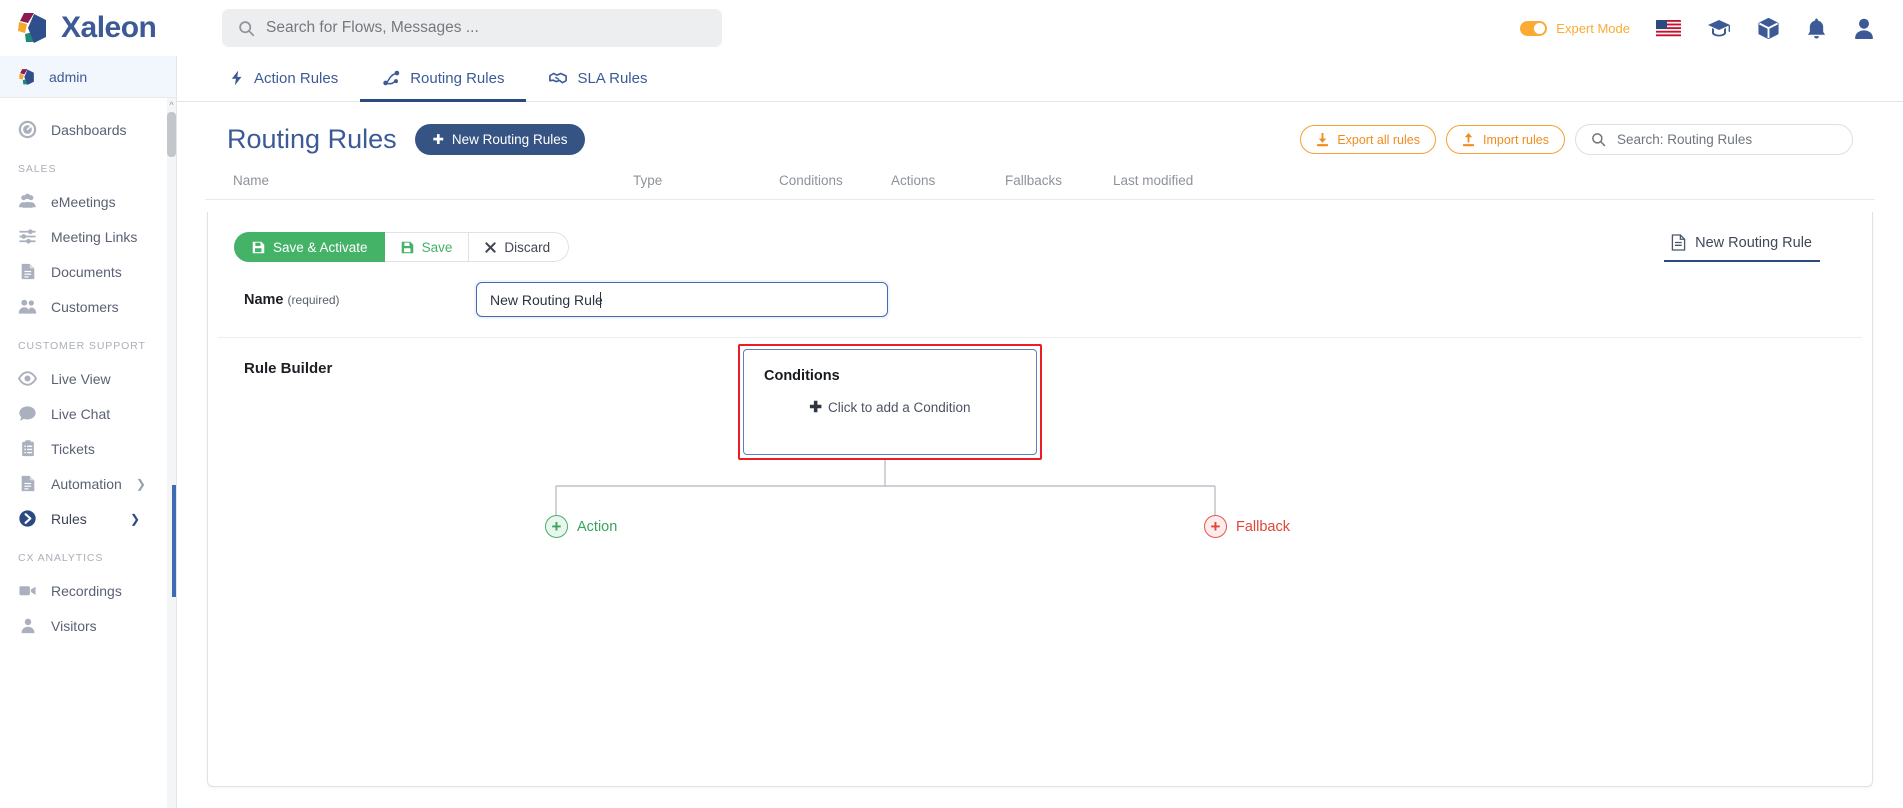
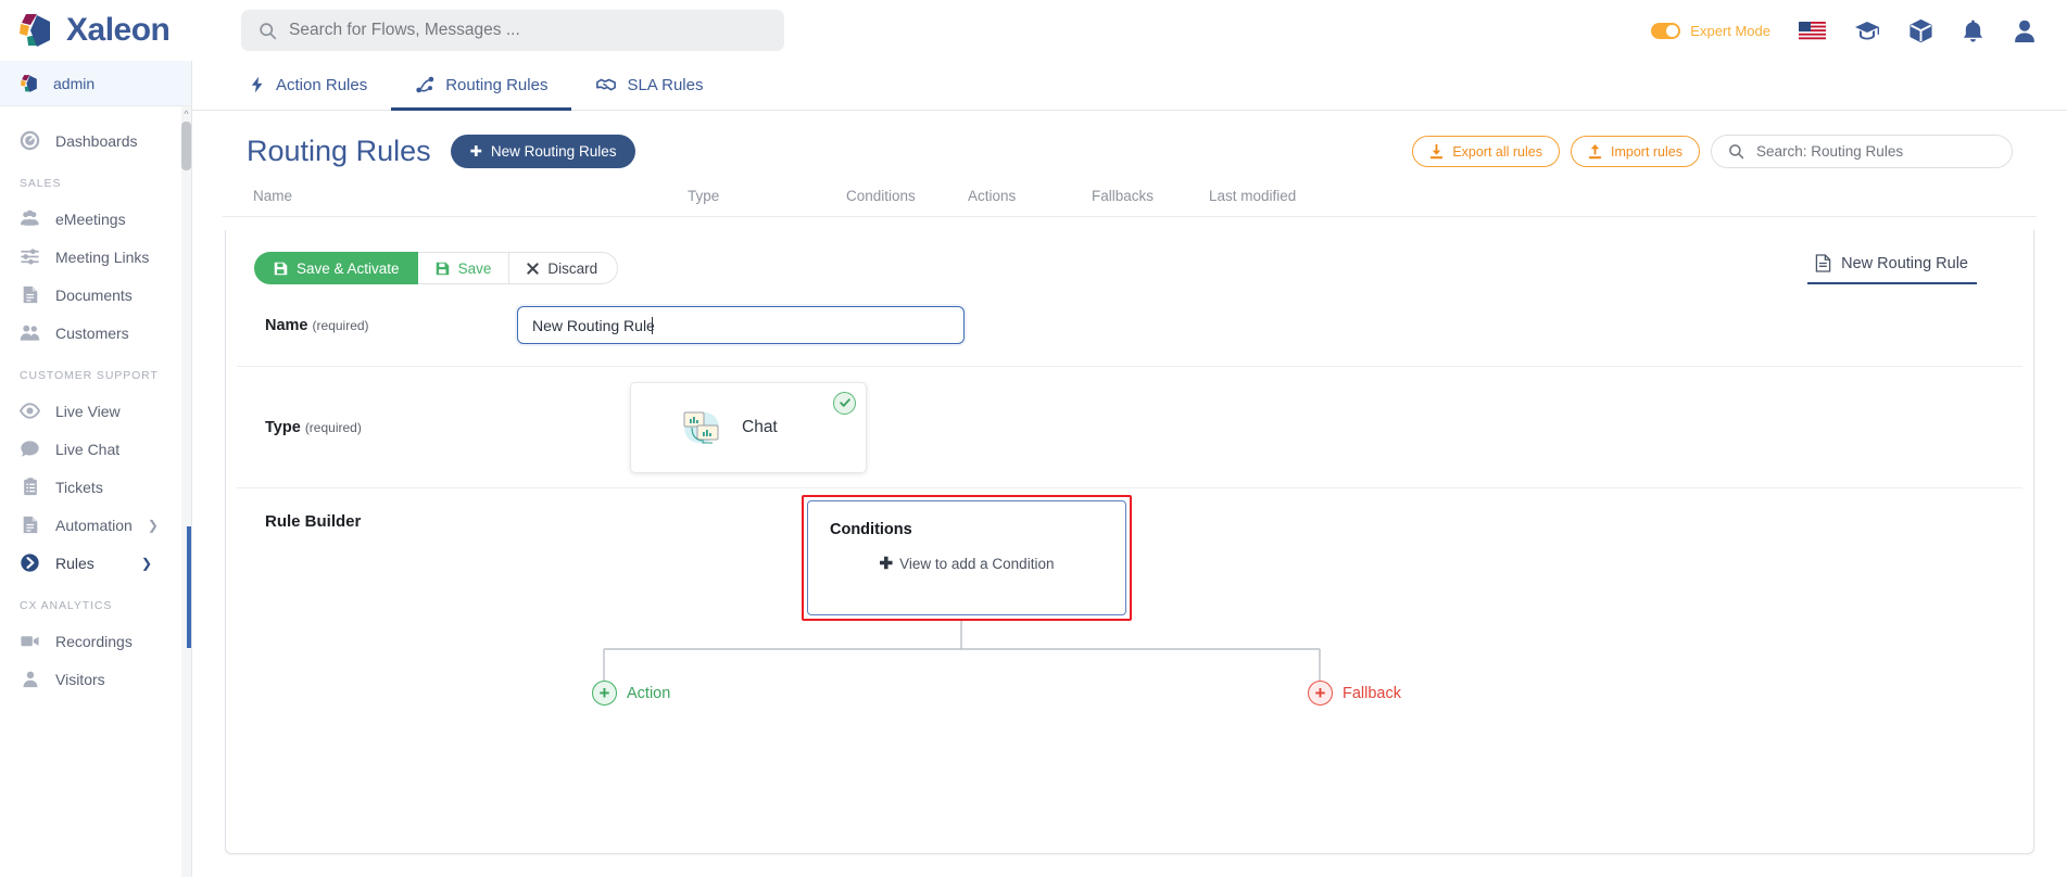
  Xaleon
  Search for Flows, Messages ...
  Expert Mode
  admin
  Dashboards
  SALES
  eMeetings
  Meeting Links
  Documents
  Customers
  CUSTOMER SUPPORT
  Live View
  Live Chat
  Tickets
  Automation
  ❯
  Rules
  ❯
  CX ANALYTICS
  Recordings
  Visitors
  ^
  Action Rules
  Routing Rules
  SLA Rules
  Routing Rules
  ✚
  New Routing Rules
  Export all rules
  Import rules
  Search: Routing Rules
  Name
  Type
  Conditions
  Actions
  Fallbacks
  Last modified
  Save & Activate
  Save
  Discard
  New Routing Rule
  Name (required)
  New Routing Rule
+ Type (required)
+ Chat
  Rule Builder
  Conditions
  ✚
- Click to add a Condition
+ View to add a Condition
  +
  Action
  +
  Fallback
